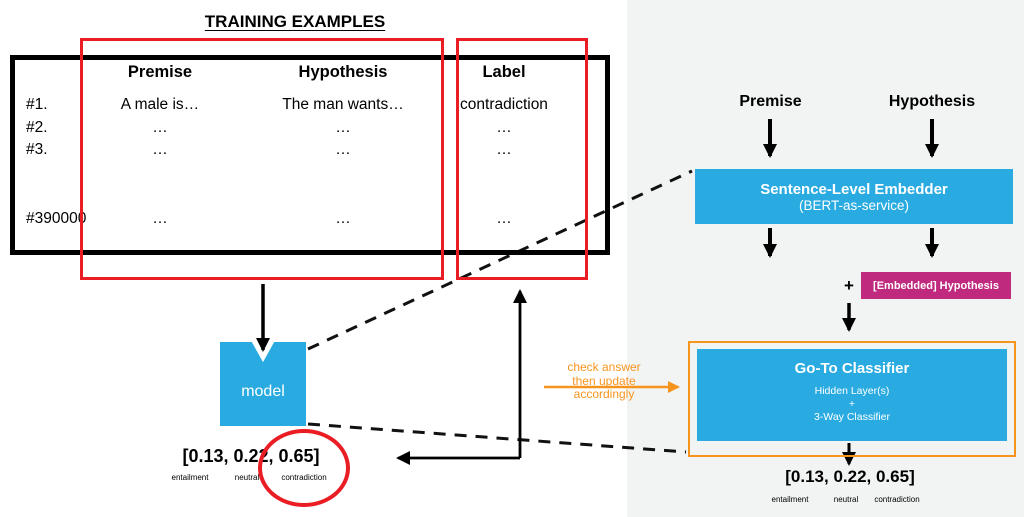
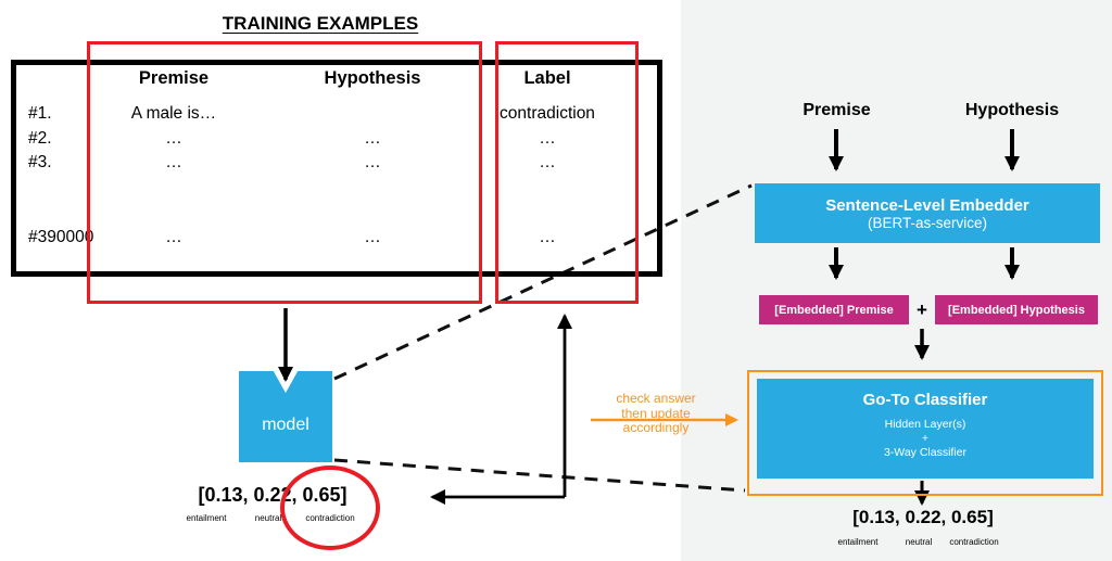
  TRAINING EXAMPLES
  Premise
  Hypothesis
  Label
  #1.
  A male is…
- The man wants…
  contradiction
  #2.
  …
  …
  …
  #3.
  …
  …
  …
  .
  .
  #390000
  …
  …
  …
  model
  [0.13, 0.22, 0.65]
  entailment
  neutral
  contradiction
  check answer
  then update
  accordingly
  Premise
  Hypothesis
  Sentence-Level Embedder
  (BERT-as-service)
+ [Embedded] Premise
  +
  [Embedded] Hypothesis
  Go-To Classifier
  Hidden Layer(s)
  +
  3-Way Classifier
  [0.13, 0.22, 0.65]
  entailment
  neutral
  contradiction
